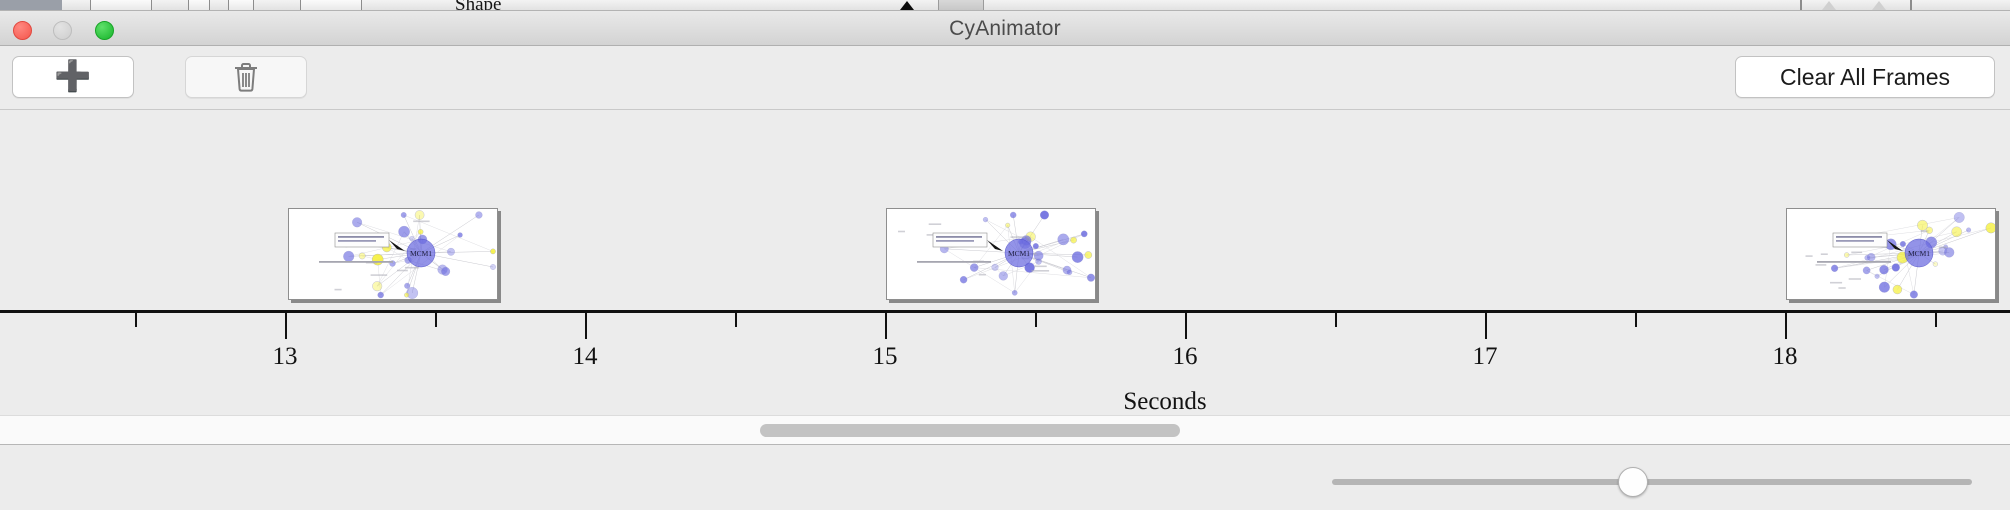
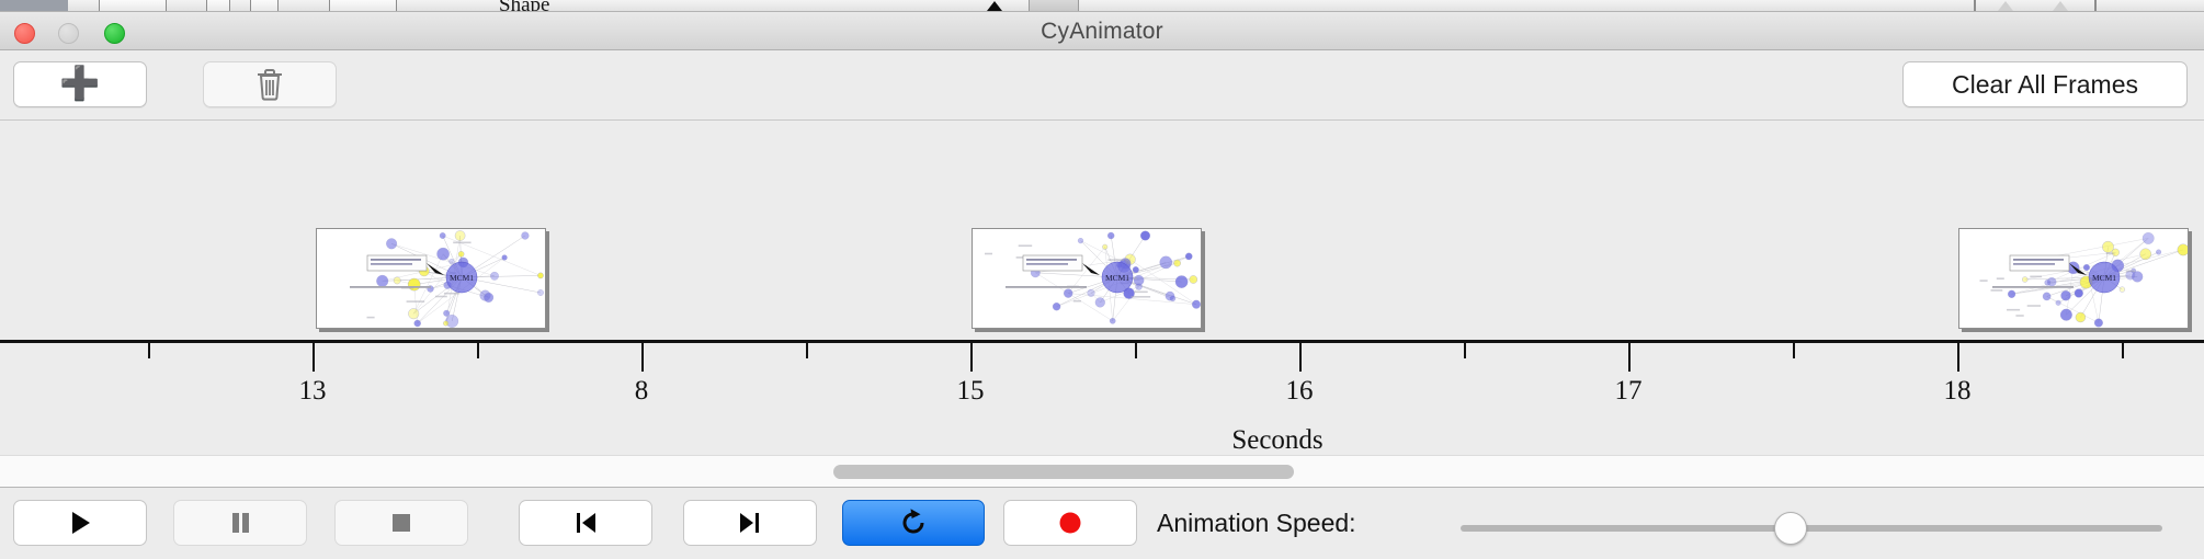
  Shape
  CyAnimator
  ➕
  Clear All Frames
  13
- 14
+ 8
  15
  16
  17
  18
  MCM1
  MCM1
  MCM1
  Seconds
+ Animation Speed:
